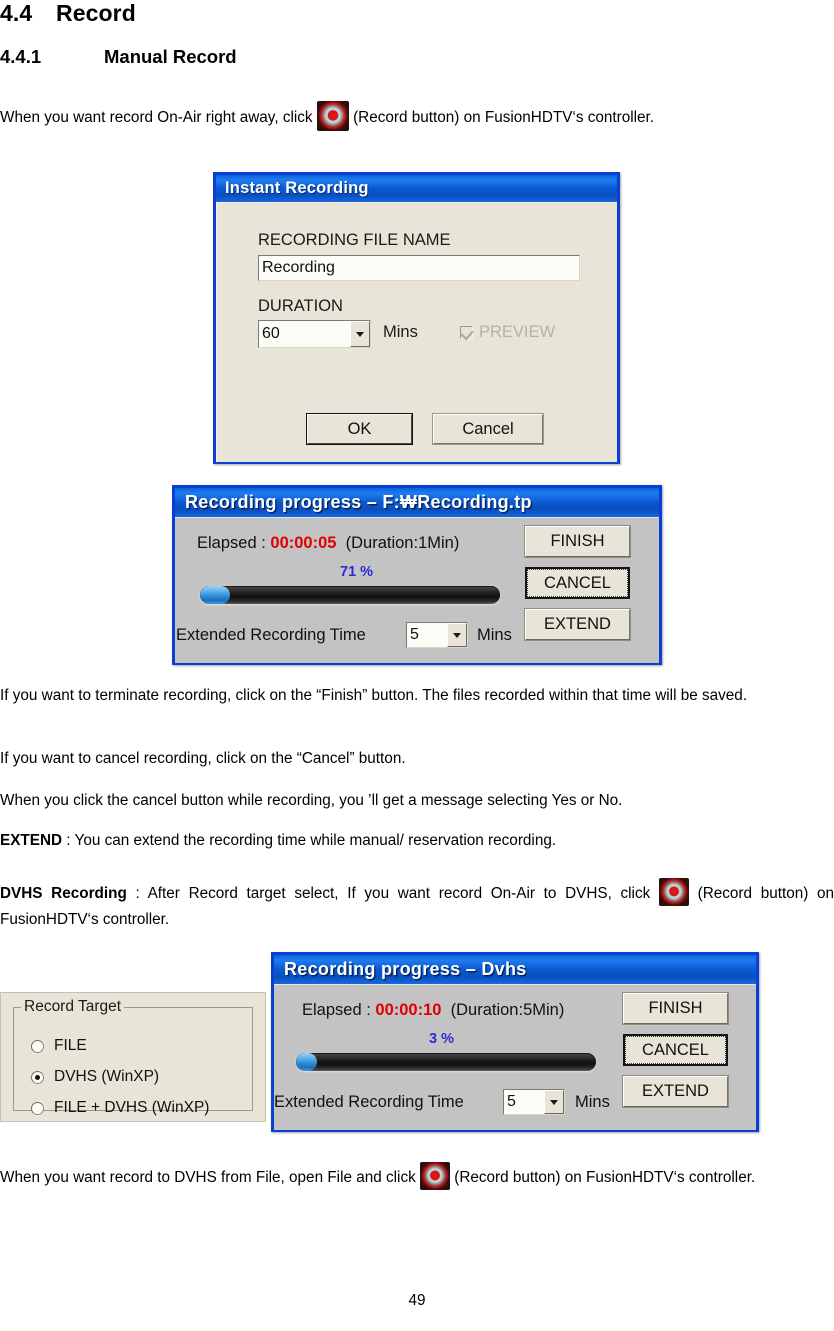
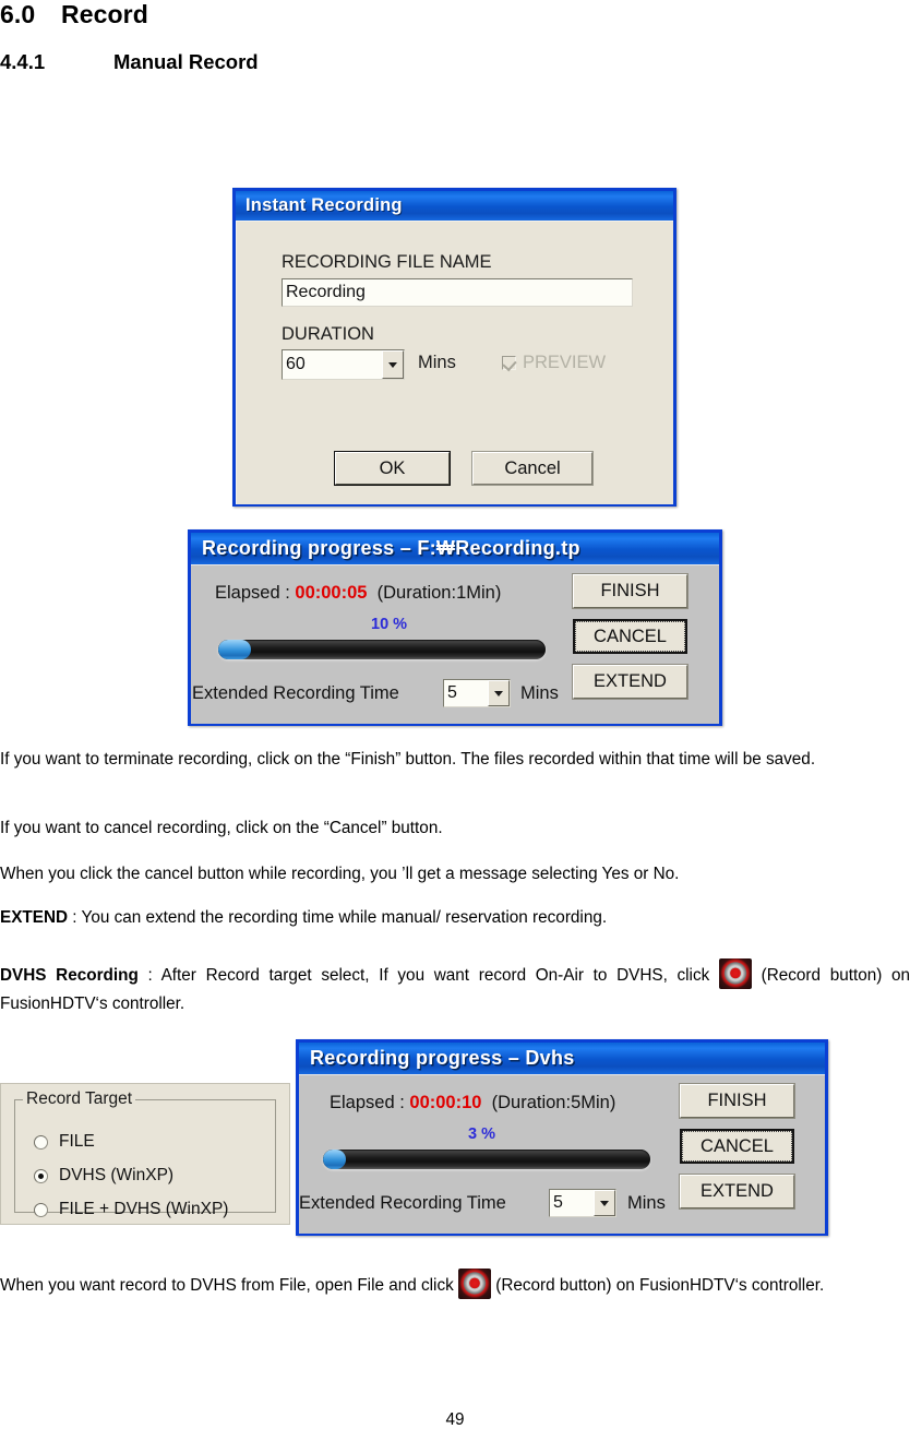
- 4.4 Record
+ 6.0 Record
  4.4.1 Manual Record
- When you want record On-Air right away, click (Record button) on FusionHDTV‘s controller.
  Instant Recording
  RECORDING FILE NAME
  Recording
  DURATION
  60
  Mins
  PREVIEW
  OK
  Cancel
  Recording progress – F:₩Recording.tp
  Elapsed : 00:00:05 (Duration:1Min)
- 71 %
+ 10 %
  Extended Recording Time
  5
  Mins
  FINISH
  CANCEL
  EXTEND
  If you want to terminate recording, click on the “Finish” button. The files recorded within that time will be saved.
  If you want to cancel recording, click on the “Cancel” button.
  When you click the cancel button while recording, you ’ll get a message selecting Yes or No.
  EXTEND : You can extend the recording time while manual/ reservation recording.
  DVHS Recording : After Record target select, If you want record On-Air to DVHS, click (Record button) on FusionHDTV‘s controller.
  Record Target
  FILE
  DVHS (WinXP)
  FILE + DVHS (WinXP)
  Recording progress – Dvhs
  Elapsed : 00:00:10 (Duration:5Min)
  3 %
  Extended Recording Time
  5
  Mins
  FINISH
  CANCEL
  EXTEND
  When you want record to DVHS from File, open File and click (Record button) on FusionHDTV‘s controller.
  49
